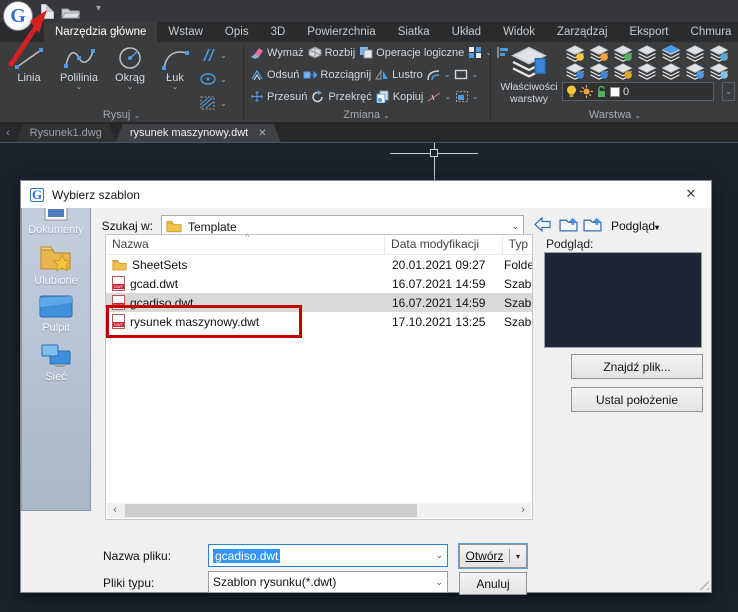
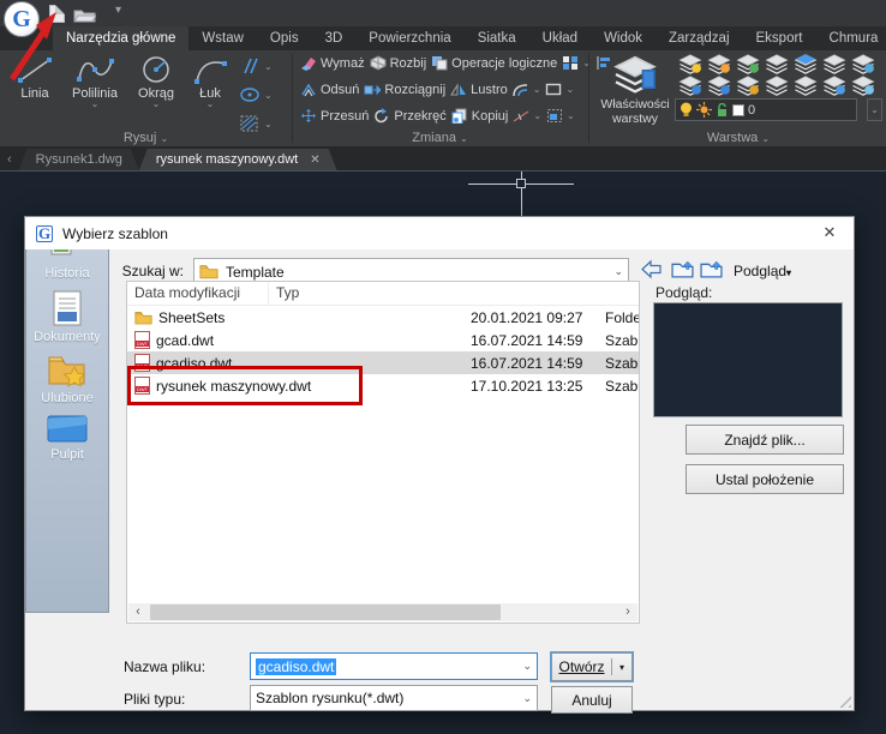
  ▾
  G
  Narzędzia główne
  Wstaw
  Opis
  3D
  Powierzchnia
  Siatka
  Układ
  Widok
  Zarządzaj
  Eksport
  Chmura
  Linia
  Polilinia
  ⌄
  Okrąg
  ⌄
  Łuk
  ⌄
  ⌄
  ⌄
  ⌄
  Rysuj ⌄
  Wymaż
  Rozbij
  Operacje logiczne
  ⌄
  ⌄
  Odsuń
  Rozciągnij
  Lustro
  ⌄
  ⌄
  Przesuń
  Przekręć
  Kopiuj
  ⌄
  ⌄
  Zmiana ⌄
  Właściwości warstwy
  0
  ⌄
  Warstwa ⌄
  ‹
  Rysunek1.dwg
  rysunek maszynowy.dwt
  ✕
  G
  Wybierz szablon
  ✕
  Szukaj w:
  Template
  ⌄
  Podgląd▾
+ Historia
  Dokumenty
  Ulubione
  Pulpit
- Sieć
- Nazwa
- ^
  Data modyfikacji
  Typ
  SheetSets
  20.01.2021 09:27
  Folde
  gcad.dwt
  16.07.2021 14:59
  Szab
  gcadiso.dwt
  16.07.2021 14:59
  Szab
  rysunek maszynowy.dwt
  17.10.2021 13:25
  Szab
  ‹
  ›
  Podgląd:
  Znajdź plik...
  Ustal położenie
  Nazwa pliku:
  gcadiso.dwt
  ⌄
  Otwórz
  ▾
  Pliki typu:
  Szablon rysunku(*.dwt)
  ⌄
  Anuluj
